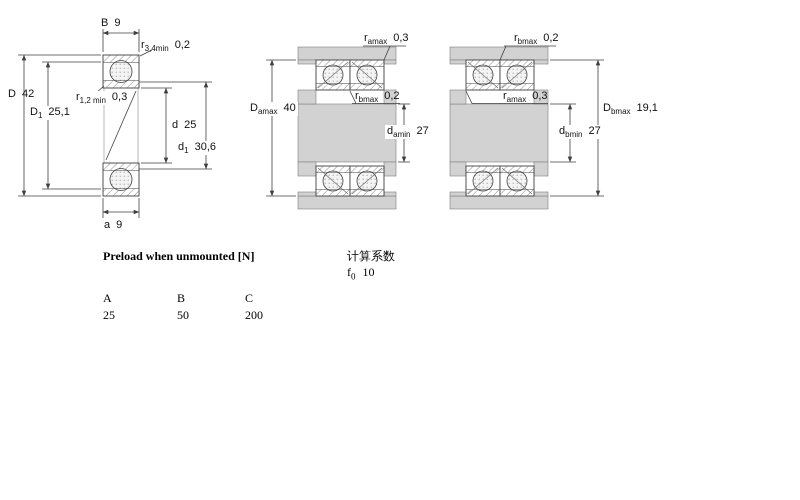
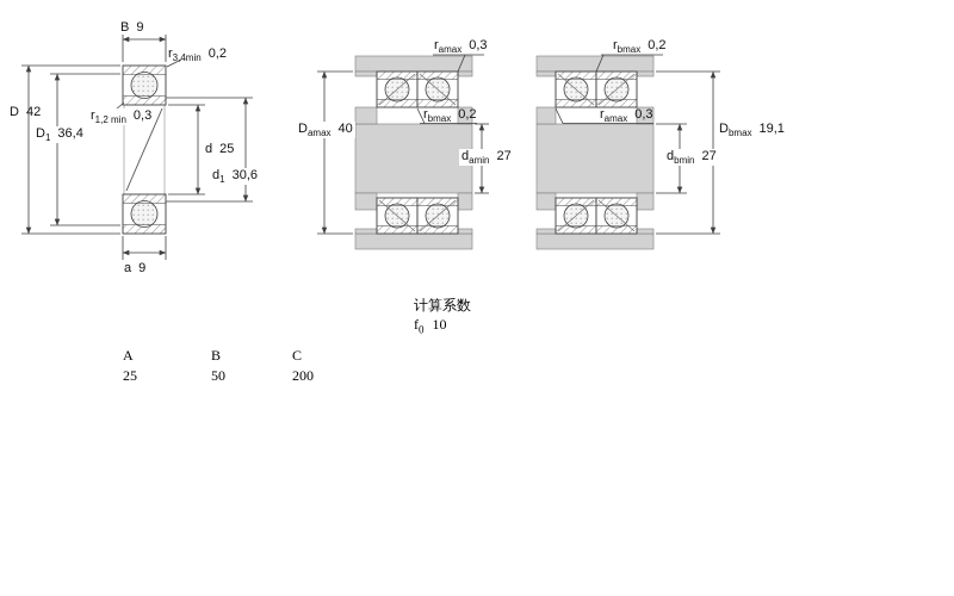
  B 9
  r3,4min 0,2
  D 42
- D1 25,1
+ D1 36,4
  r1,2 min 0,3
  d 25
  d1 30,6
  a 9
  ramax 0,3
  rbmax 0,2
  Damax 40
  damin 27
  rbmax 0,2
  ramax 0,3
  Dbmax 19,1
  dbmin 27
- Preload when unmounted [N]
  计算系数
  f0 10
  A
  B
  C
  25
  50
  200
